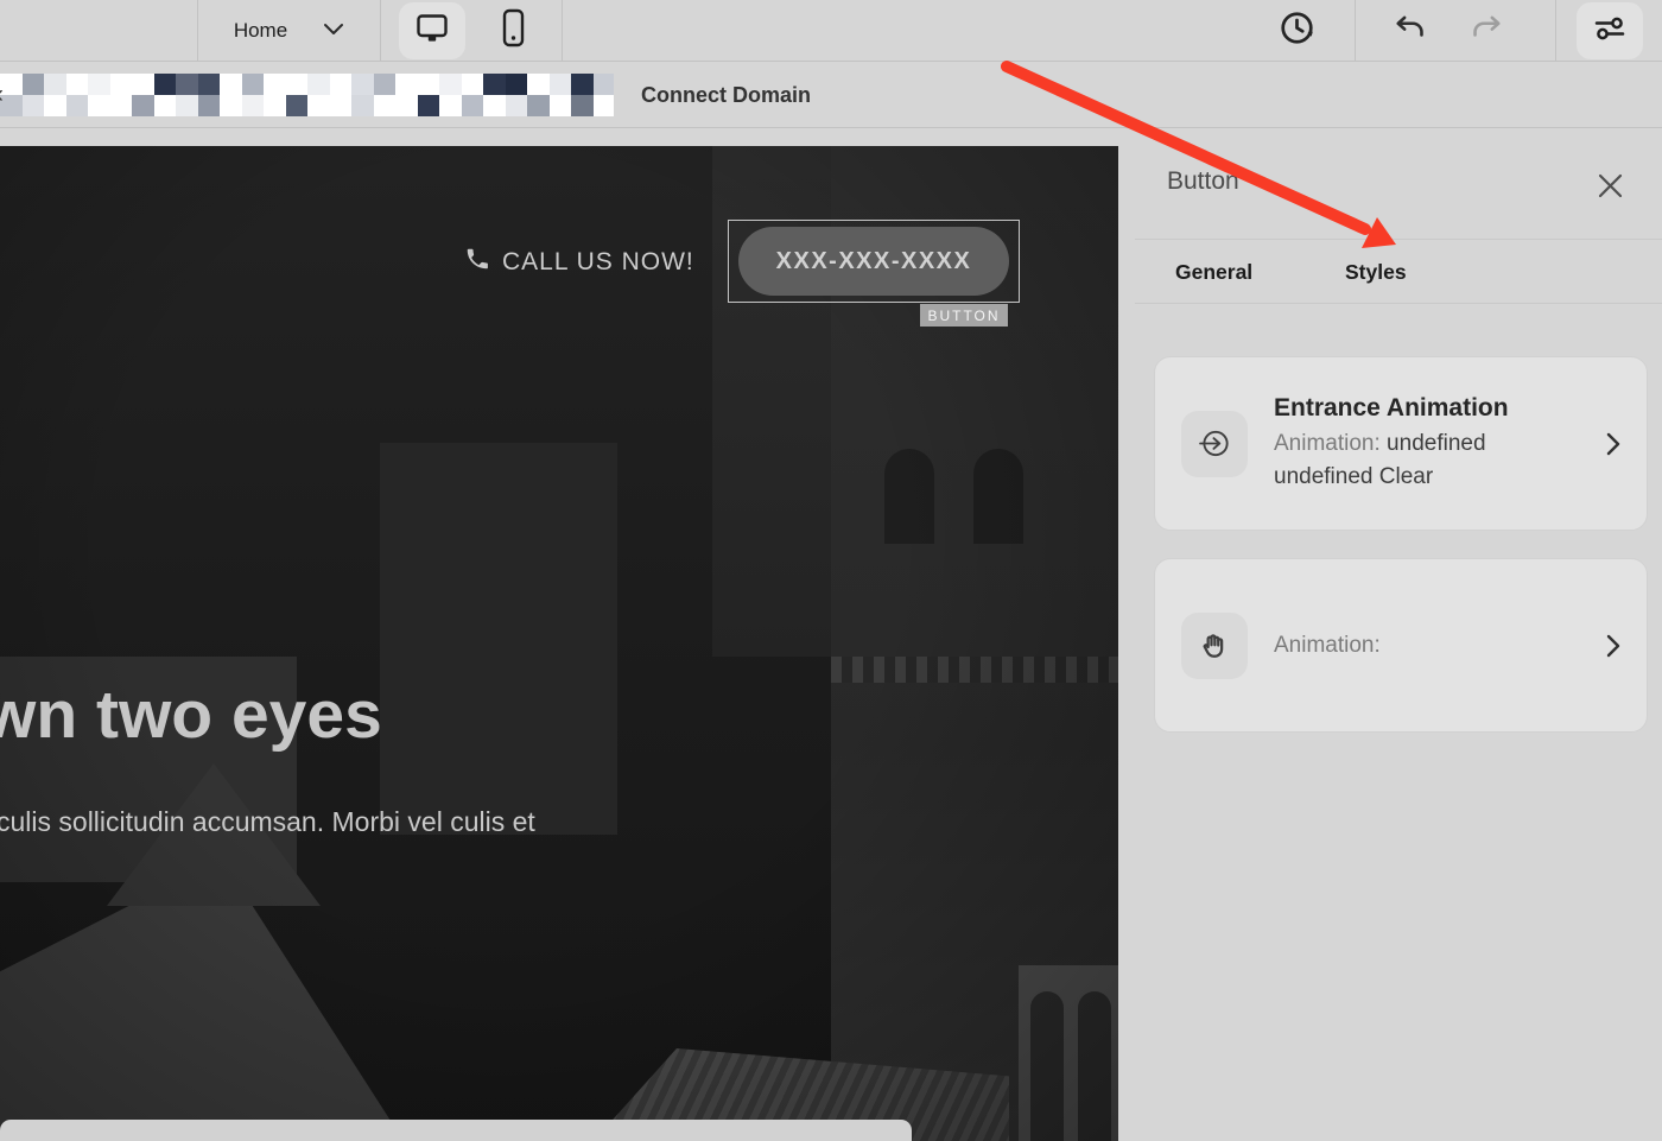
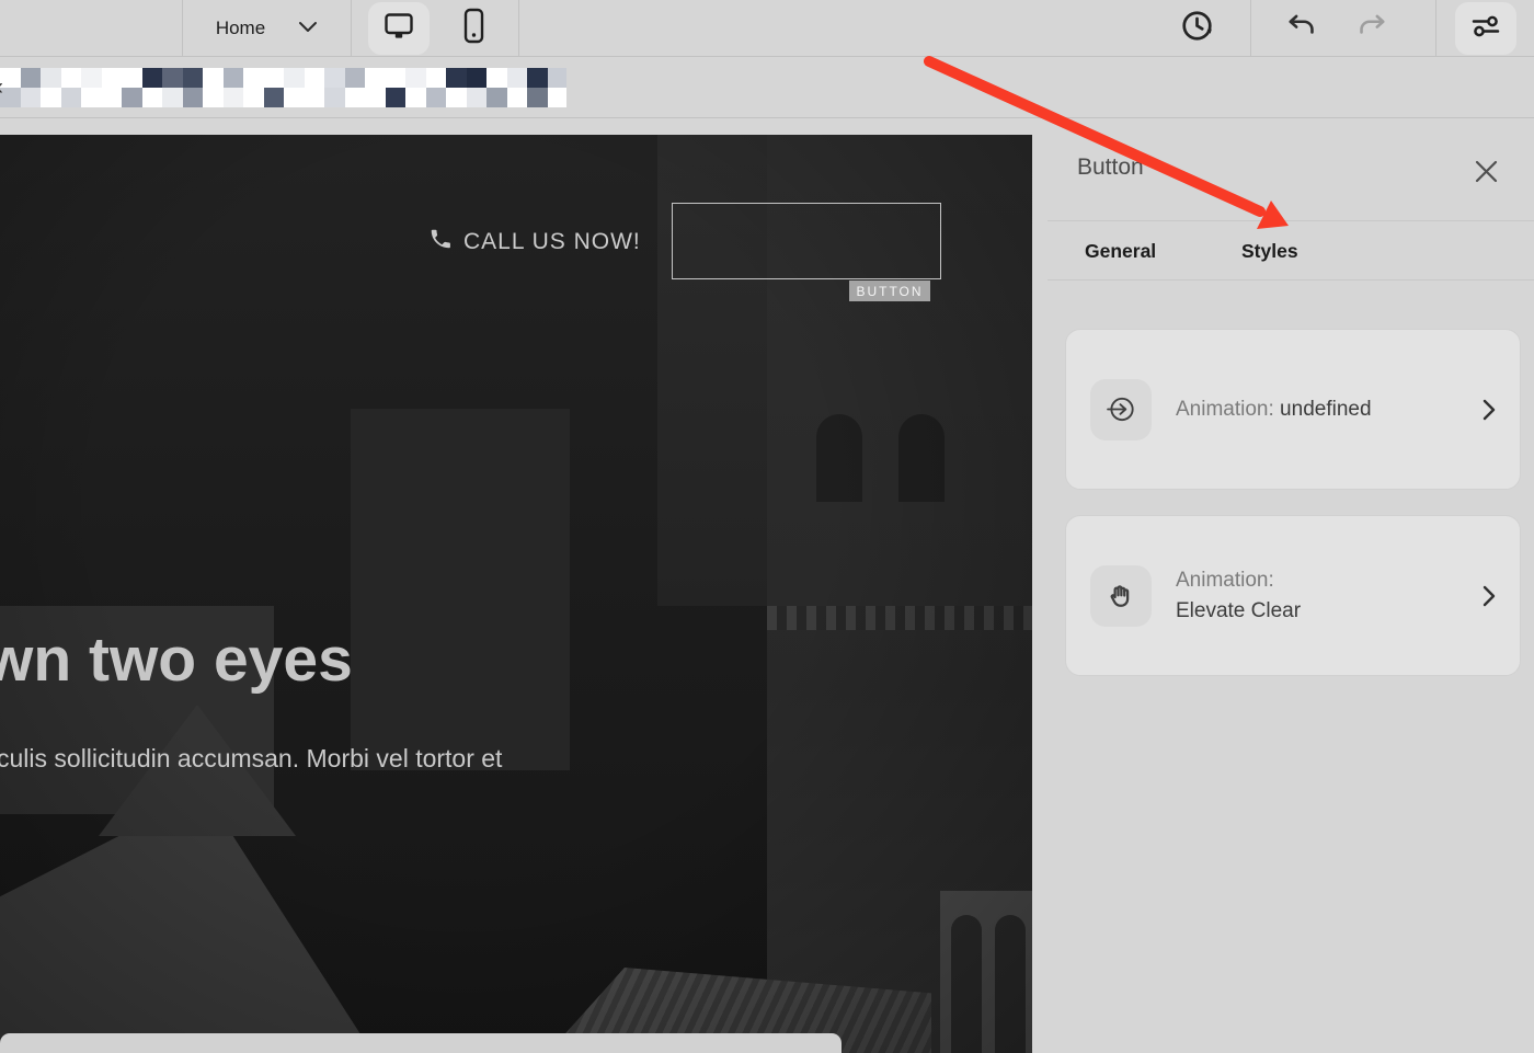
  Home
- Connect Domain
  CALL US NOW!
- XXX-XXX-XXXX
  BUTTON
  wn two eyes
- culis sollicitudin accumsan. Morbi vel culis et
+ culis sollicitudin accumsan. Morbi vel tortor et
  Button
  General
  Styles
- Entrance Animation
  Animation: undefined
- undefined Clear
  Animation:
+ Elevate Clear
